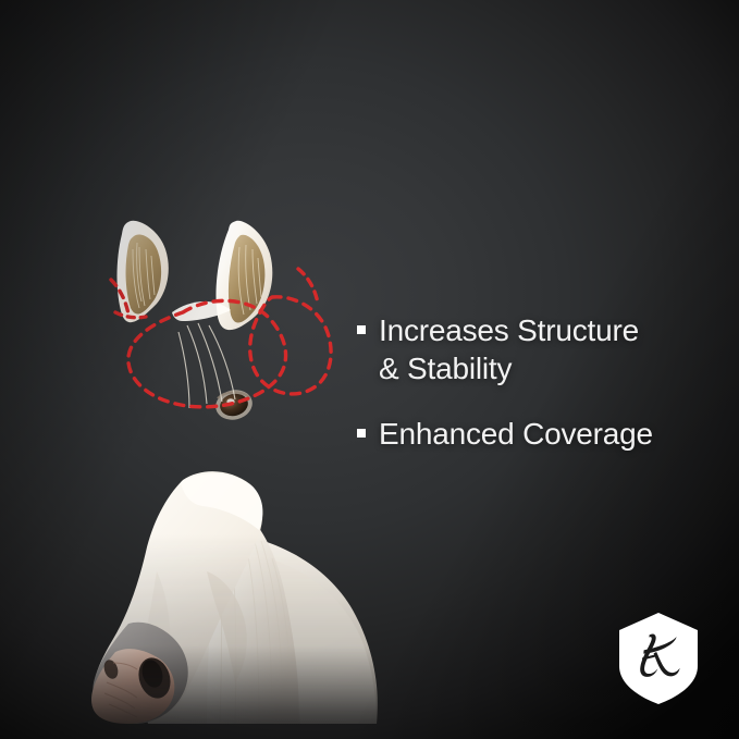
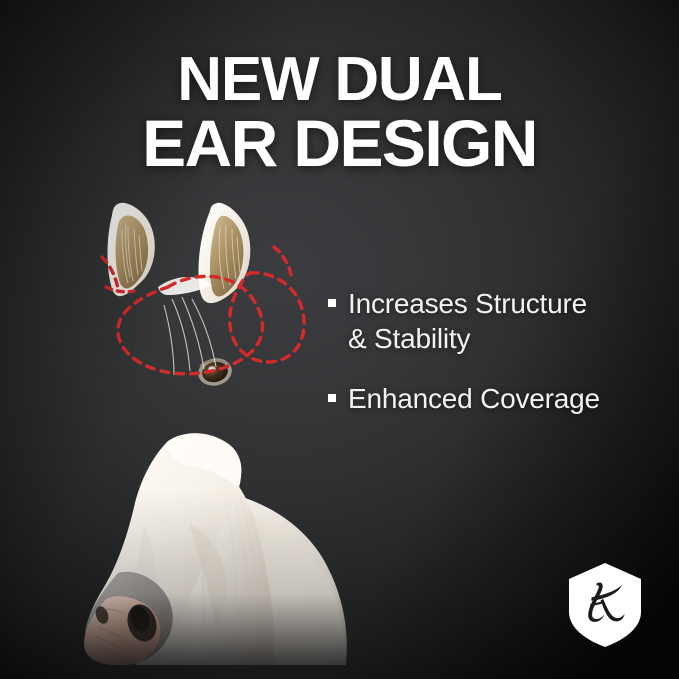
+ NEW DUAL
+ EAR DESIGN
  Increases Structure
  & Stability
  Enhanced Coverage
